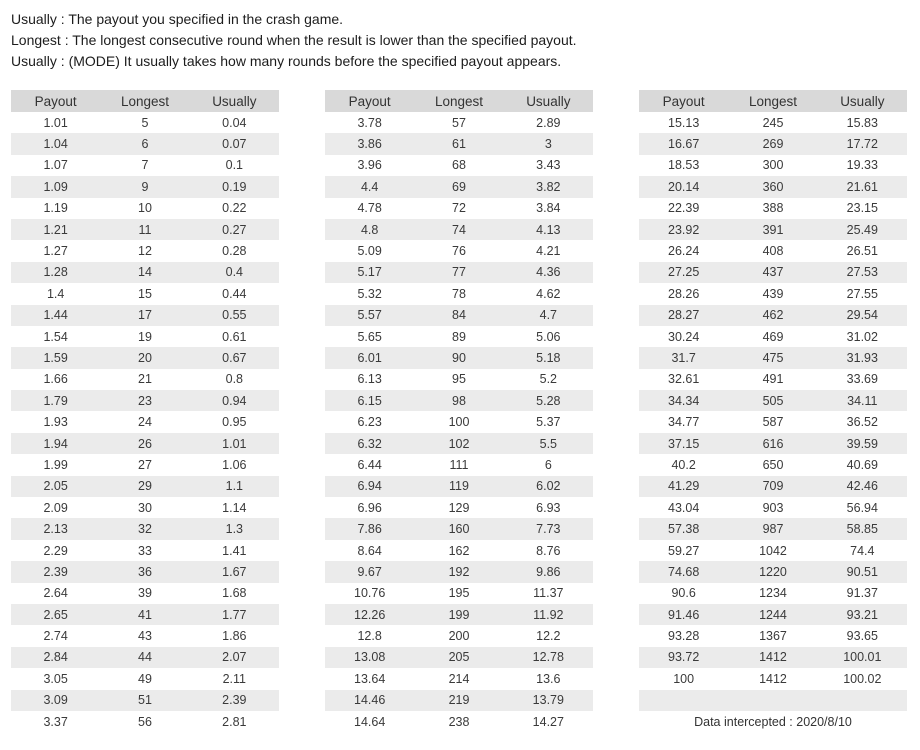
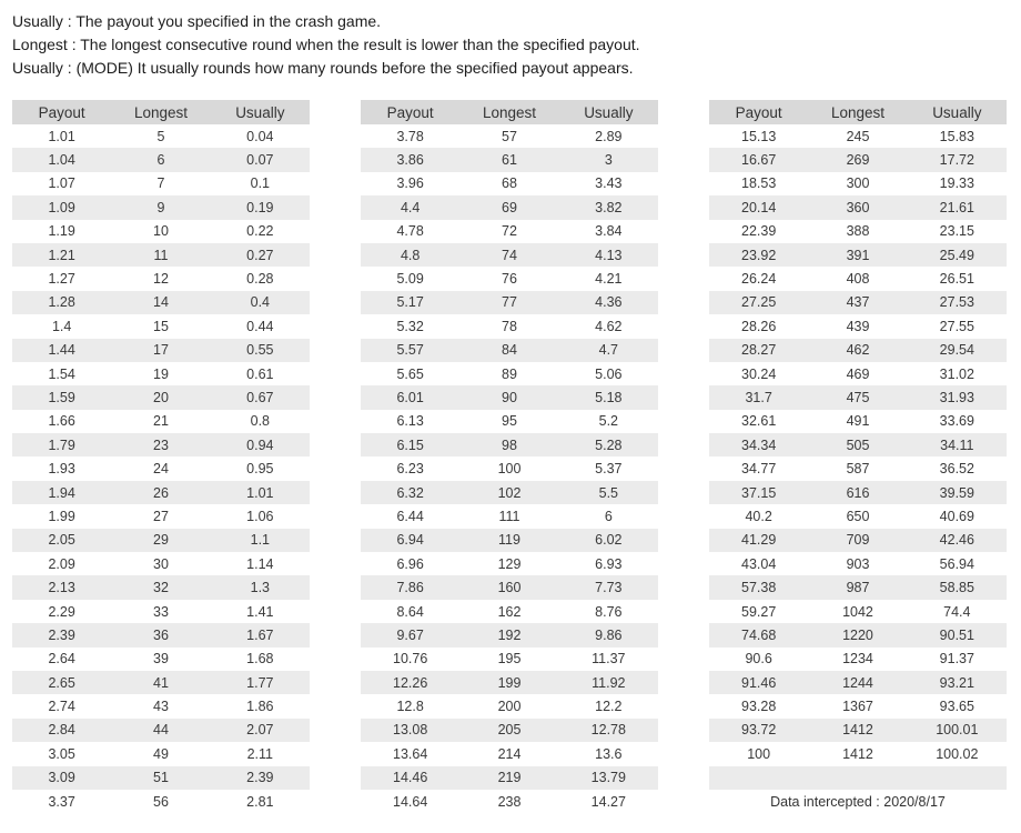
  Usually : The payout you specified in the crash game.
  Longest : The longest consecutive round when the result is lower than the specified payout.
- Usually : (MODE) It usually takes how many rounds before the specified payout appears.
+ Usually : (MODE) It usually rounds how many rounds before the specified payout appears.
  Payout
  Longest
  Usually
  1.01
  5
  0.04
  1.04
  6
  0.07
  1.07
  7
  0.1
  1.09
  9
  0.19
  1.19
  10
  0.22
  1.21
  11
  0.27
  1.27
  12
  0.28
  1.28
  14
  0.4
  1.4
  15
  0.44
  1.44
  17
  0.55
  1.54
  19
  0.61
  1.59
  20
  0.67
  1.66
  21
  0.8
  1.79
  23
  0.94
  1.93
  24
  0.95
  1.94
  26
  1.01
  1.99
  27
  1.06
  2.05
  29
  1.1
  2.09
  30
  1.14
  2.13
  32
  1.3
  2.29
  33
  1.41
  2.39
  36
  1.67
  2.64
  39
  1.68
  2.65
  41
  1.77
  2.74
  43
  1.86
  2.84
  44
  2.07
  3.05
  49
  2.11
  3.09
  51
  2.39
  3.37
  56
  2.81
  Payout
  Longest
  Usually
  3.78
  57
  2.89
  3.86
  61
  3
  3.96
  68
  3.43
  4.4
  69
  3.82
  4.78
  72
  3.84
  4.8
  74
  4.13
  5.09
  76
  4.21
  5.17
  77
  4.36
  5.32
  78
  4.62
  5.57
  84
  4.7
  5.65
  89
  5.06
  6.01
  90
  5.18
  6.13
  95
  5.2
  6.15
  98
  5.28
  6.23
  100
  5.37
  6.32
  102
  5.5
  6.44
  111
  6
  6.94
  119
  6.02
  6.96
  129
  6.93
  7.86
  160
  7.73
  8.64
  162
  8.76
  9.67
  192
  9.86
  10.76
  195
  11.37
  12.26
  199
  11.92
  12.8
  200
  12.2
  13.08
  205
  12.78
  13.64
  214
  13.6
  14.46
  219
  13.79
  14.64
  238
  14.27
  Payout
  Longest
  Usually
  15.13
  245
  15.83
  16.67
  269
  17.72
  18.53
  300
  19.33
  20.14
  360
  21.61
  22.39
  388
  23.15
  23.92
  391
  25.49
  26.24
  408
  26.51
  27.25
  437
  27.53
  28.26
  439
  27.55
  28.27
  462
  29.54
  30.24
  469
  31.02
  31.7
  475
  31.93
  32.61
  491
  33.69
  34.34
  505
  34.11
  34.77
  587
  36.52
  37.15
  616
  39.59
  40.2
  650
  40.69
  41.29
  709
  42.46
  43.04
  903
  56.94
  57.38
  987
  58.85
  59.27
  1042
  74.4
  74.68
  1220
  90.51
  90.6
  1234
  91.37
  91.46
  1244
  93.21
  93.28
  1367
  93.65
  93.72
  1412
  100.01
  100
  1412
  100.02
- Data intercepted : 2020/8/10
+ Data intercepted : 2020/8/17
